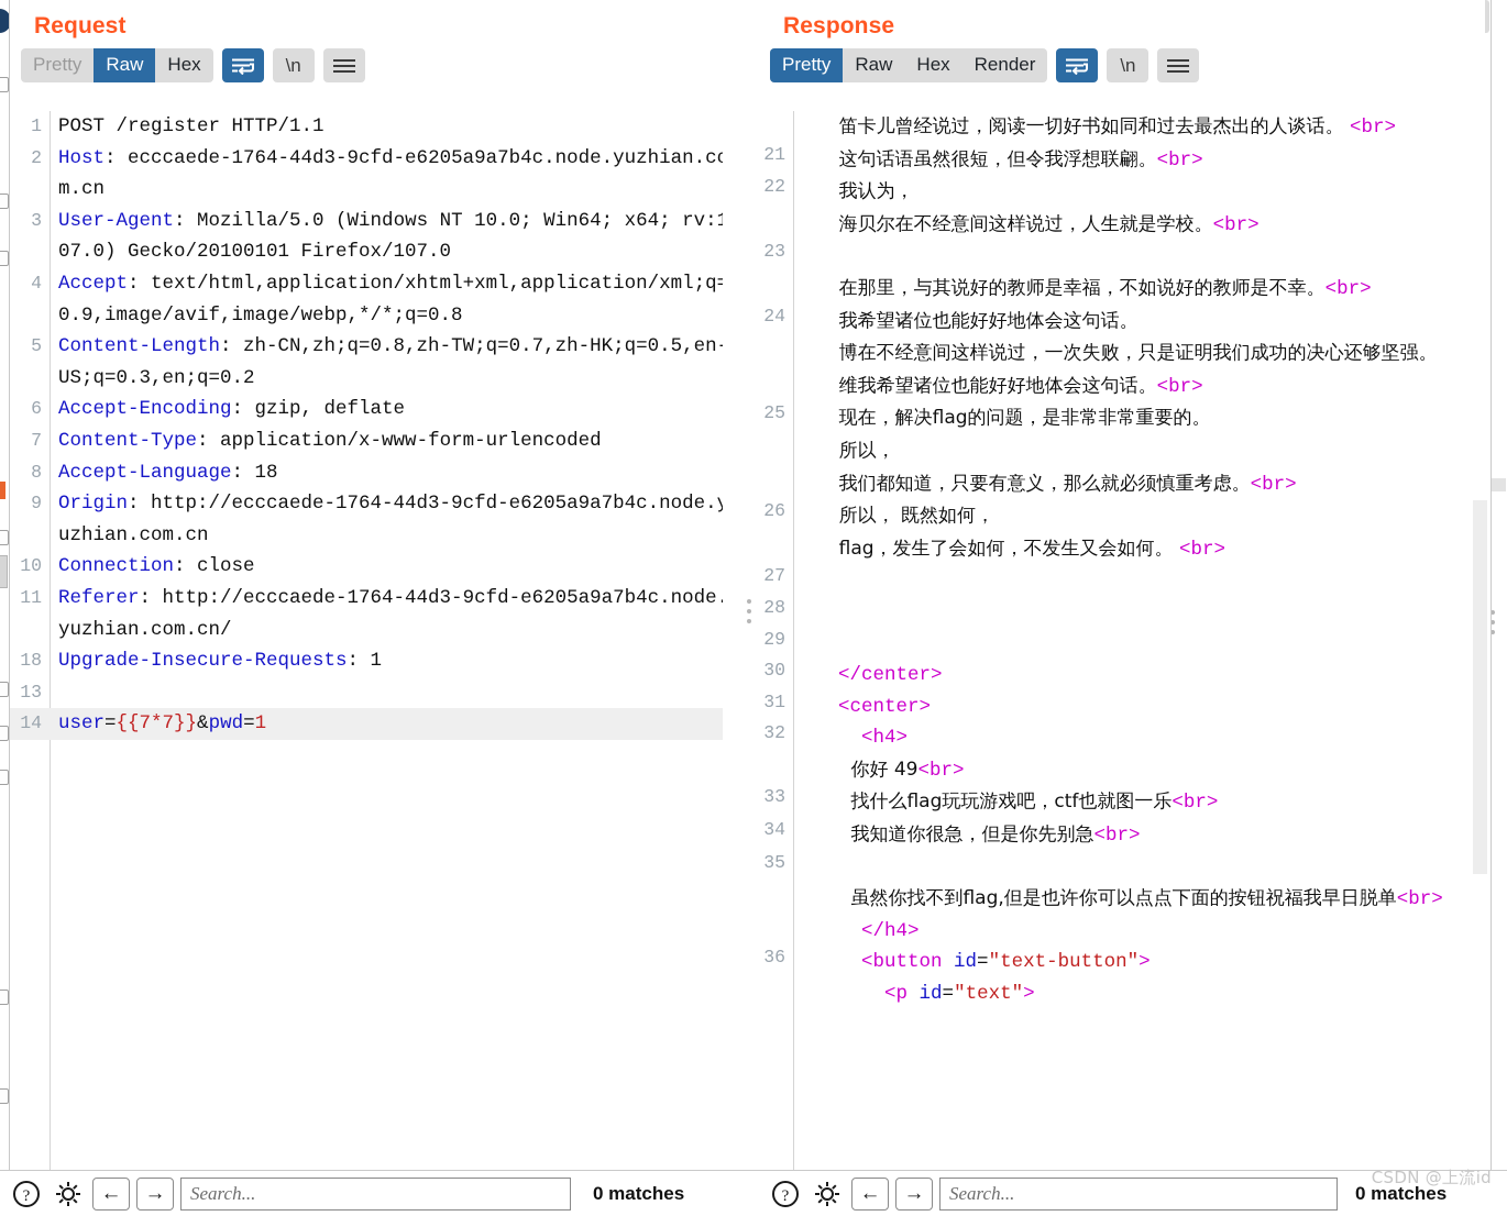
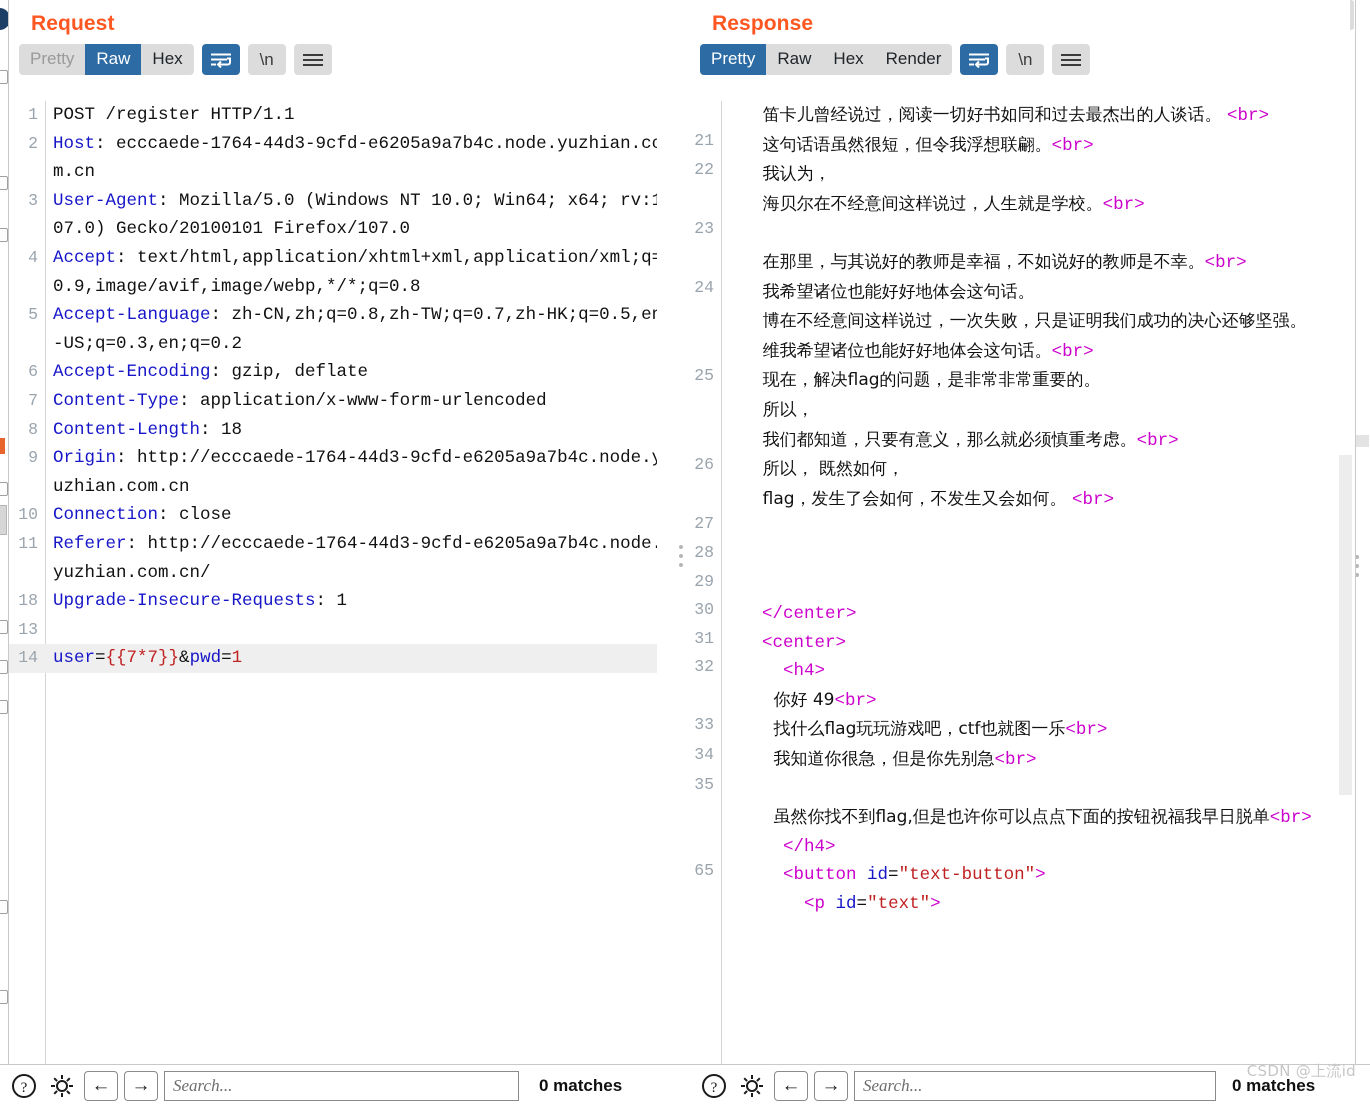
  Request
  Pretty
  Raw
  Hex
  \n
  1
  POST /register HTTP/1.1
  2
  Host: ecccaede-1764-44d3-9cfd-e6205a9a7b4c.node.yuzhian.cm.cn
  3
  User-Agent: Mozilla/5.0 (Windows NT 10.0; Win64; x64; rv:07.0) Gecko/20100101 Firefox/107.0
  4
  Accept: text/html,application/xhtml+xml,application/xml;q0.9,image/avif,image/webp,*/*;q=0.8
  5
- Content-Length: zh-CN,zh;q=0.8,zh-TW;q=0.7,zh-HK;q=0.5,enUS;q=0.3,en;q=0.2
+ Accept-Language: zh-CN,zh;q=0.8,zh-TW;q=0.7,zh-HK;q=0.5,e-US;q=0.3,en;q=0.2
  6
  Accept-Encoding: gzip, deflate
  7
  Content-Type: application/x-www-form-urlencoded
  8
- Accept-Language: 18
+ Content-Length: 18
  9
  Origin: http://ecccaede-1764-44d3-9cfd-e6205a9a7b4c.node.uzhian.com.cn
  10
  Connection: close
  11
  Referer: http://ecccaede-1764-44d3-9cfd-e6205a9a7b4c.nodeyuzhian.com.cn/
  18
  Upgrade-Insecure-Requests: 1
  13
  14
  user={{7*7}}&pwd=1
  Response
  Pretty
  Raw
  Hex
  Render
  \n
  笛卡儿曾经说过，阅读一切好书如同和过去最杰出的人谈话。 <br>
  21
  这句话语虽然很短，但令我浮想联翩。<br>
  22
  我认为，
  海贝尔在不经意间这样说过，人生就是学校。<br>
  23
  在那里，与其说好的教师是幸福，不如说好的教师是不幸。<br>
  24
  我希望诸位也能好好地体会这句话。
  博在不经意间这样说过，一次失败，只是证明我们成功的决心还够坚强。
  维我希望诸位也能好好地体会这句话。<br>
  25
  现在，解决flag的问题，是非常非常重要的。
  所以，
  我们都知道，只要有意义，那么就必须慎重考虑。<br>
  26
  所以， 既然如何，
  flag，发生了会如何，不发生又会如何。 <br>
  27
  28
  29
  30
  </center>
  31
  <center>
  32
  <h4>
  你好 49<br>
  33
  找什么flag玩玩游戏吧，ctf也就图一乐<br>
  34
  我知道你很急，但是你先别急<br>
  35
  虽然你找不到flag,但是也许你可以点点下面的按钮祝福我早日脱单<br>
  </h4>
- 36
+ 65
  <button id="text-button">
  <p id="text">
  ?
  ←
  →
  Search...
  0 matches
  ?
  ←
  →
  Search...
  0 matches
  CSDN @上流id
